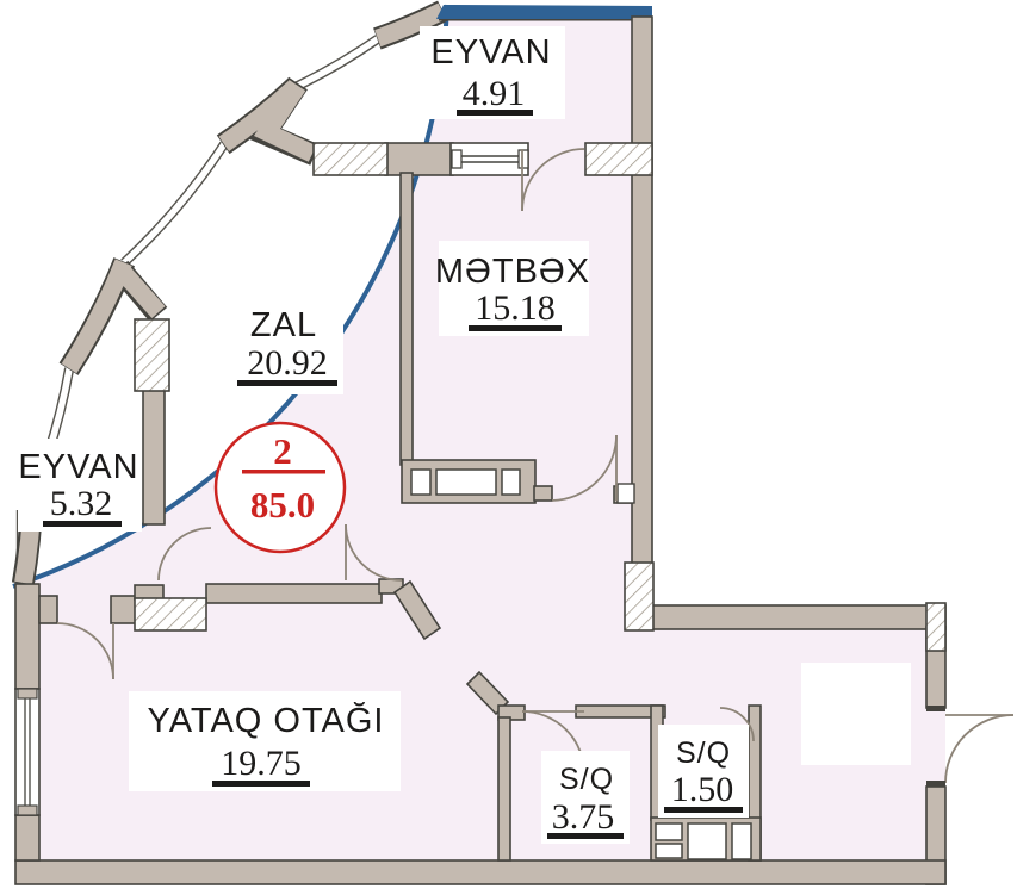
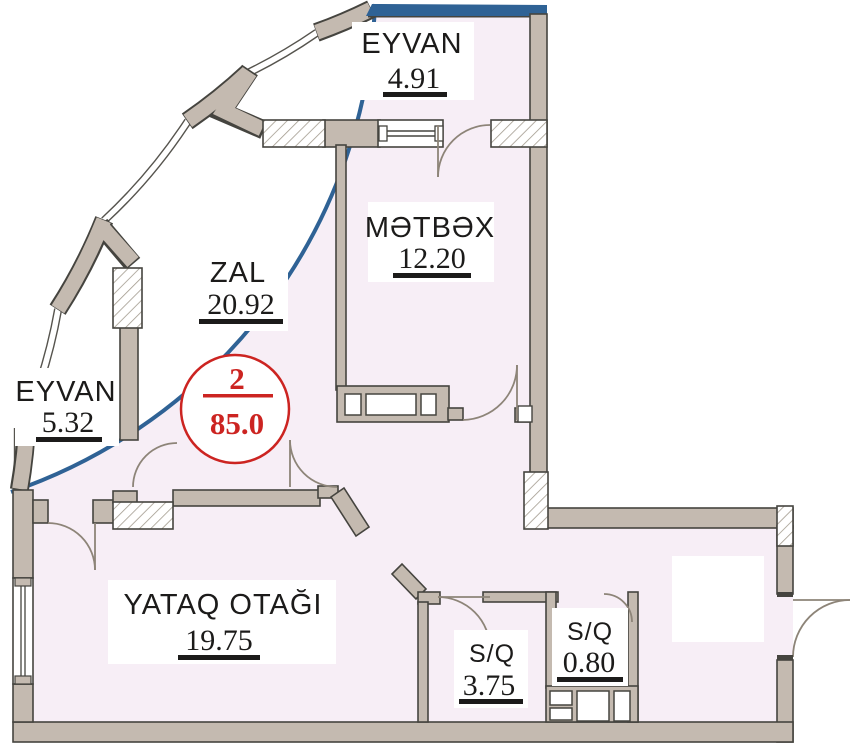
  EYVAN
  4.91
  MƏTBƏX
- 15.18
+ 12.20
  ZAL
  20.92
  EYVAN
  5.32
  YATAQ OTAĞI
  19.75
  S/Q
  3.75
  S/Q
- 1.50
+ 0.80
  2
  85.0
